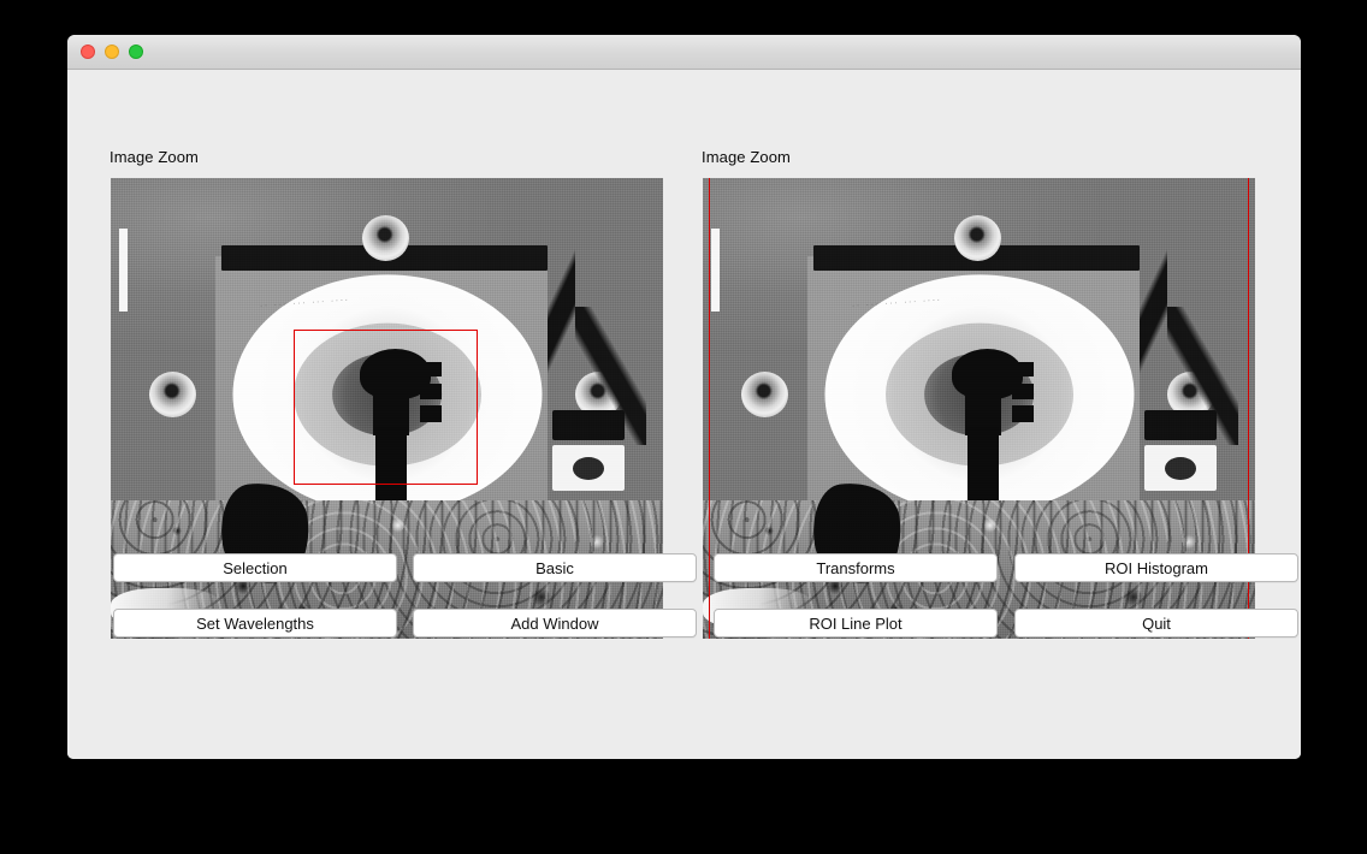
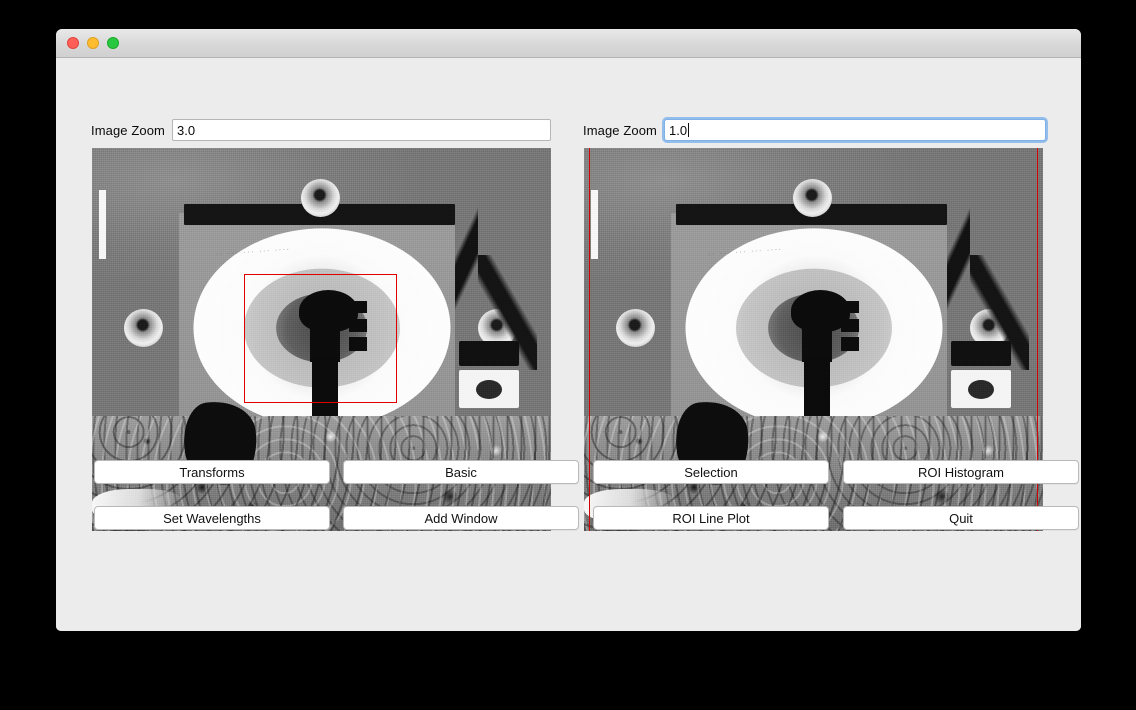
  Image Zoom
+ 3.0
  Image Zoom
+ 1.0
- Selection
+ Transforms
  Basic
- Transforms
+ Selection
  ROI Histogram
  Set Wavelengths
  Add Window
  ROI Line Plot
  Quit
